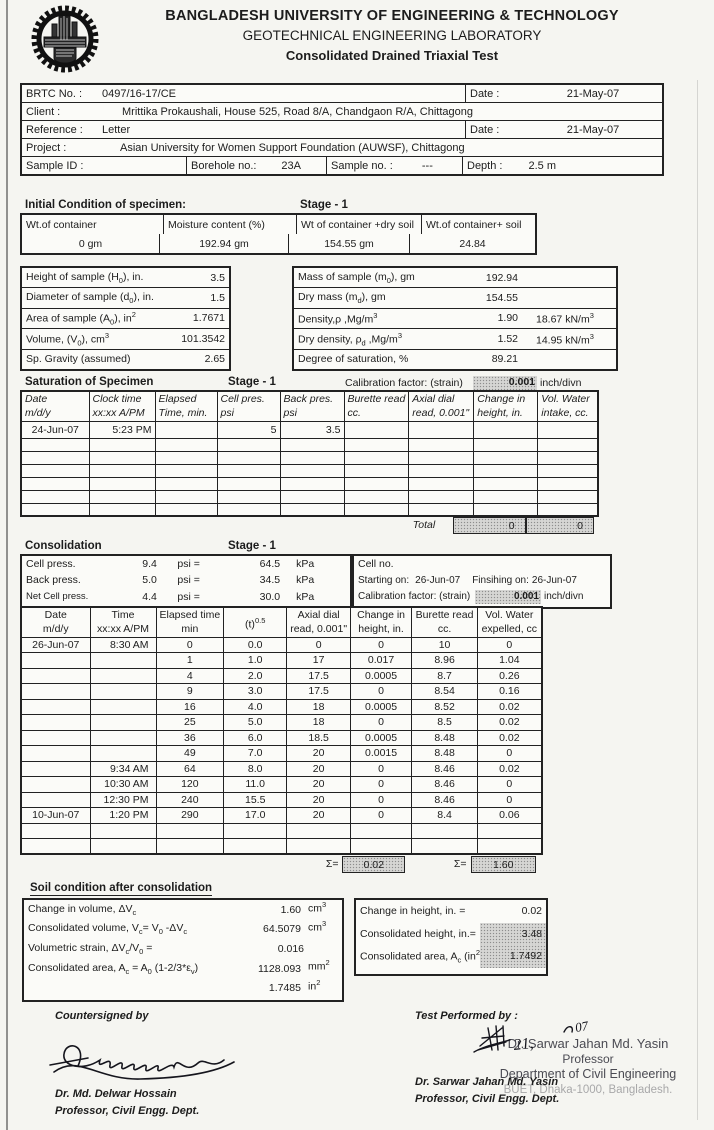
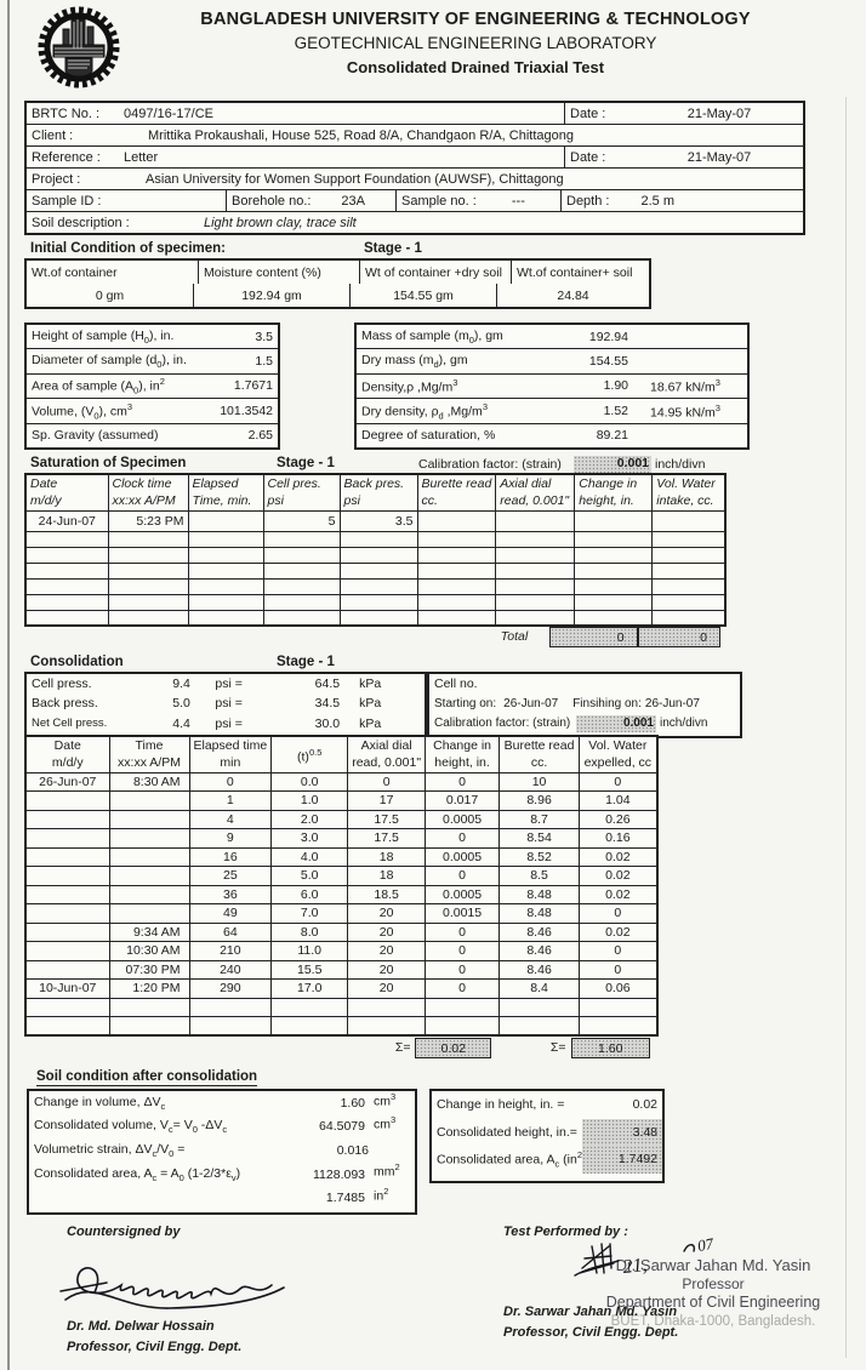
  BANGLADESH UNIVERSITY OF ENGINEERING & TECHNOLOGY
  GEOTECHNICAL ENGINEERING LABORATORY
  Consolidated Drained Triaxial Test
  BRTC No. :
  0497/16-17/CE
  Date :
  21-May-07
  Client :
  Mrittika Prokaushali, House 525, Road 8/A, Chandgaon R/A, Chittagong
  Reference :
  Letter
  Date :
  21-May-07
  Project :
  Asian University for Women Support Foundation (AUWSF), Chittagong
  Sample ID :
  Borehole no.:
  23A
  Sample no. :
  ---
  Depth :
  2.5 m
+ Soil description :
+ Light brown clay, trace silt
  Initial Condition of specimen:
  Stage - 1
  Wt.of container
  Moisture content (%)
  Wt of container +dry soil
  Wt.of container+ soil
  0 gm
  192.94 gm
  154.55 gm
  24.84
  Height of sample (H0), in.
  3.5
  Diameter of sample (d0), in.
  1.5
  Area of sample (A0), in2
  1.7671
  Volume, (V0), cm3
  101.3542
  Sp. Gravity (assumed)
  2.65
  Mass of sample (m0), gm
  192.94
  Dry mass (md), gm
  154.55
  Density,ρ ,Mg/m3
  1.90
  18.67 kN/m3
  Dry density, ρd ,Mg/m3
  1.52
  14.95 kN/m3
  Degree of saturation, %
  89.21
  Saturation of Specimen
  Stage - 1
  Calibration factor: (strain)
  0.001
  inch/divn
  Datem/d/y	Clock timexx:xx A/PM	ElapsedTime, min.	Cell pres.psi	Back pres.psi	Burette readcc.	Axial dialread, 0.001"	Change inheight, in.	Vol. Waterintake, cc.
  24-Jun-07	5:23 PM		5	3.5
  Total
  0
  0
  Consolidation
  Stage - 1
  Cell press.
  9.4
  psi =
  64.5
  kPa
  Back press.
  5.0
  psi =
  34.5
  kPa
  Net Cell press.
  4.4
  psi =
  30.0
  kPa
  Cell no.
  Starting on:
  26-Jun-07
  Finsihing on:
  26-Jun-07
  Calibration factor: (strain)
  0.001
  inch/divn
  Datem/d/y	Timexx:xx A/PM	Elapsed timemin	(t)0.5	Axial dialread, 0.001"	Change inheight, in.	Burette readcc.	Vol. Waterexpelled, cc
  26-Jun-07	8:30 AM	0	0.0	0	0	10	0
  		1	1.0	17	0.017	8.96	1.04
  		4	2.0	17.5	0.0005	8.7	0.26
  		9	3.0	17.5	0	8.54	0.16
  		16	4.0	18	0.0005	8.52	0.02
  		25	5.0	18	0	8.5	0.02
  		36	6.0	18.5	0.0005	8.48	0.02
  		49	7.0	20	0.0015	8.48	0
  	9:34 AM	64	8.0	20	0	8.46	0.02
- 	10:30 AM	120	11.0	20	0	8.46	0
+ 	10:30 AM	210	11.0	20	0	8.46	0
- 	12:30 PM	240	15.5	20	0	8.46	0
+ 	07:30 PM	240	15.5	20	0	8.46	0
  10-Jun-07	1:20 PM	290	17.0	20	0	8.4	0.06
  Σ=
  0.02
  Σ=
  1.60
  Soil condition after consolidation
  Change in volume, ΔVc
  1.60
  cm3
  Consolidated volume, Vc= V0 -ΔVc
  64.5079
  cm3
  Volumetric strain, ΔVc/V0 =
  0.016
  Consolidated area, Ac = A0 (1-2/3*εv)
  1128.093
  mm2
  1.7485
  in2
  Change in height, in. =
  0.02
  Consolidated height, in.=
  3.48
  Consolidated area, Ac (in2
  1.7492
  Countersigned by
  Dr. Md. Delwar Hossain
  Professor, Civil Engg. Dept.
  Test Performed by :
  Dr. Sarwar Jahan Md. Yasin
  Professor
  Department of Civil Engineering
  BUET, Dhaka-1000, Bangladesh.
  Dr. Sarwar Jahan Md. Yasin
  Professor, Civil Engg. Dept.
